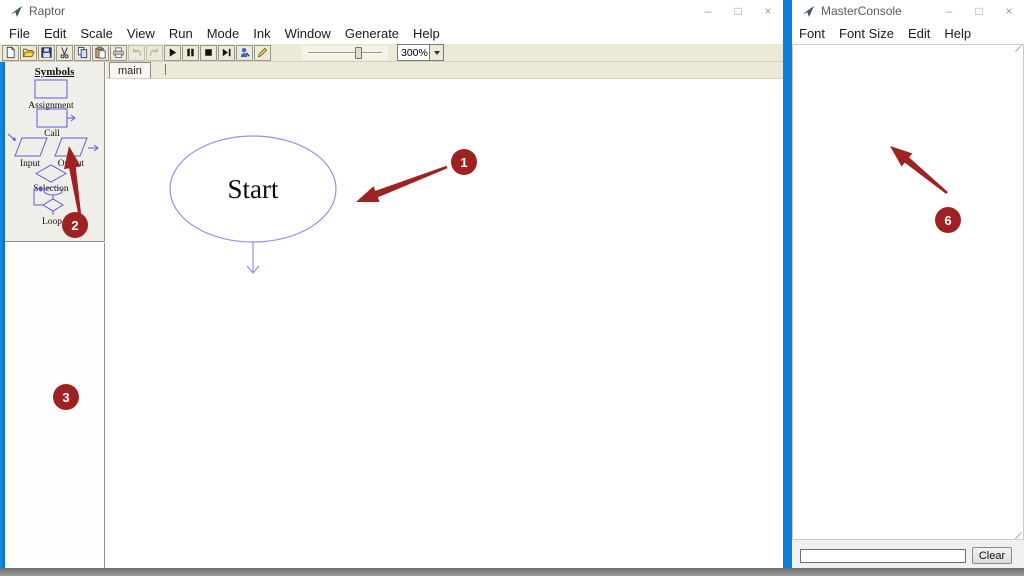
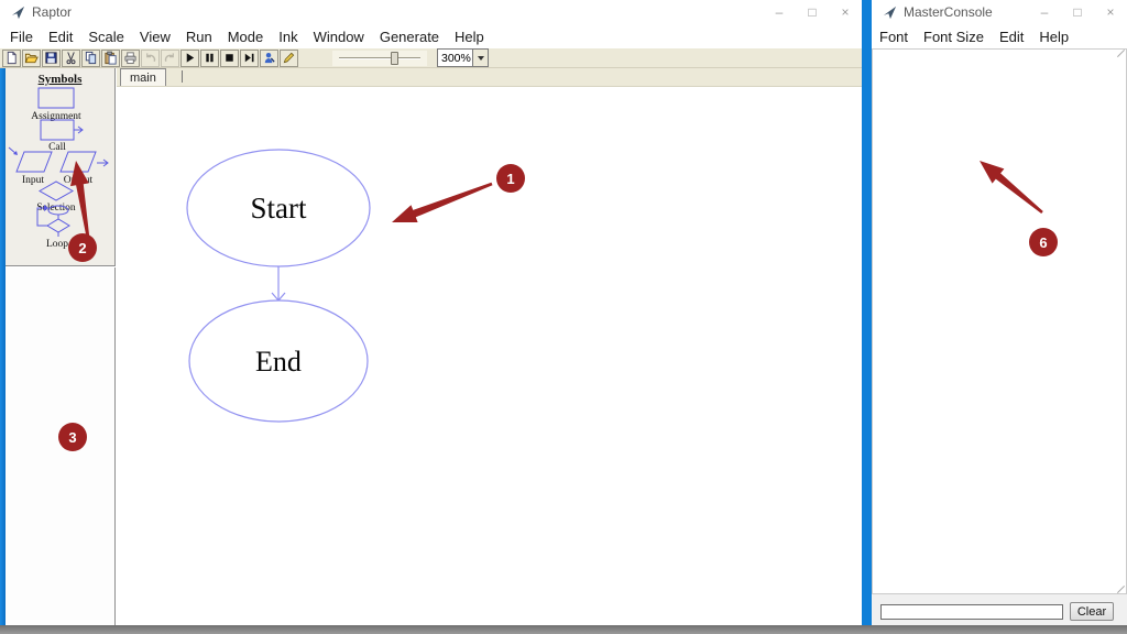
  Raptor
  –
  □
  ×
  File
  Edit
  Scale
  View
  Run
  Mode
  Ink
  Window
  Generate
  Help
  300%
  Symbols
  Assignment
  Call
  Input
  Loop
  main
  Start
+ End
  MasterConsole
  –
  □
  ×
  Font
  Font Size
  Edit
  Help
  Clear
  1
  2
  3
  6
